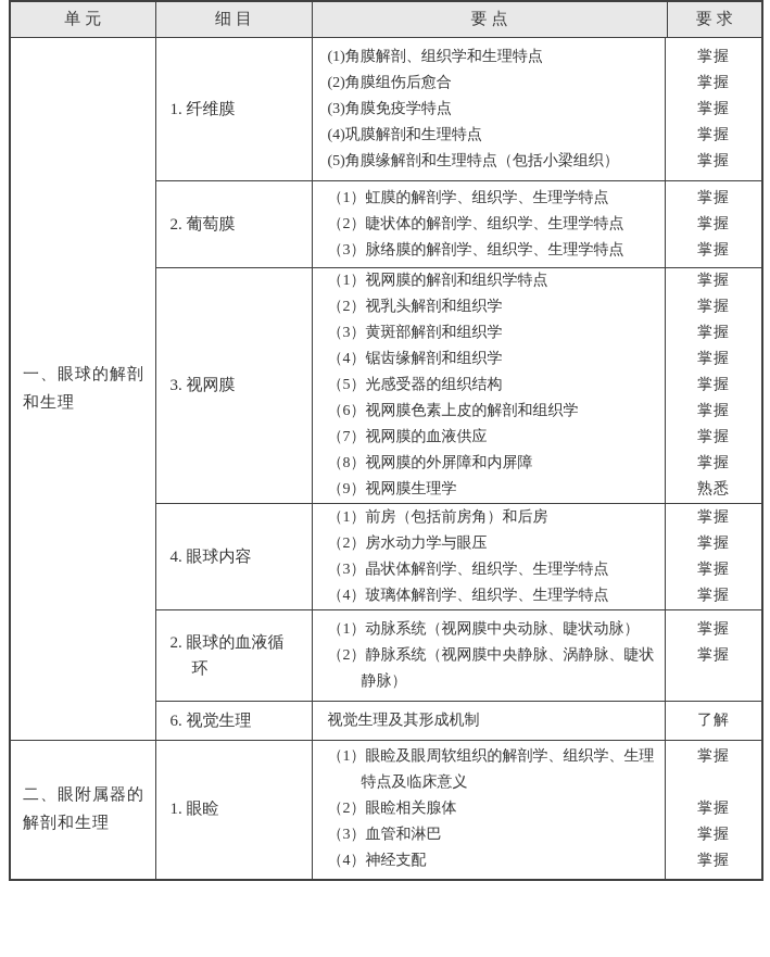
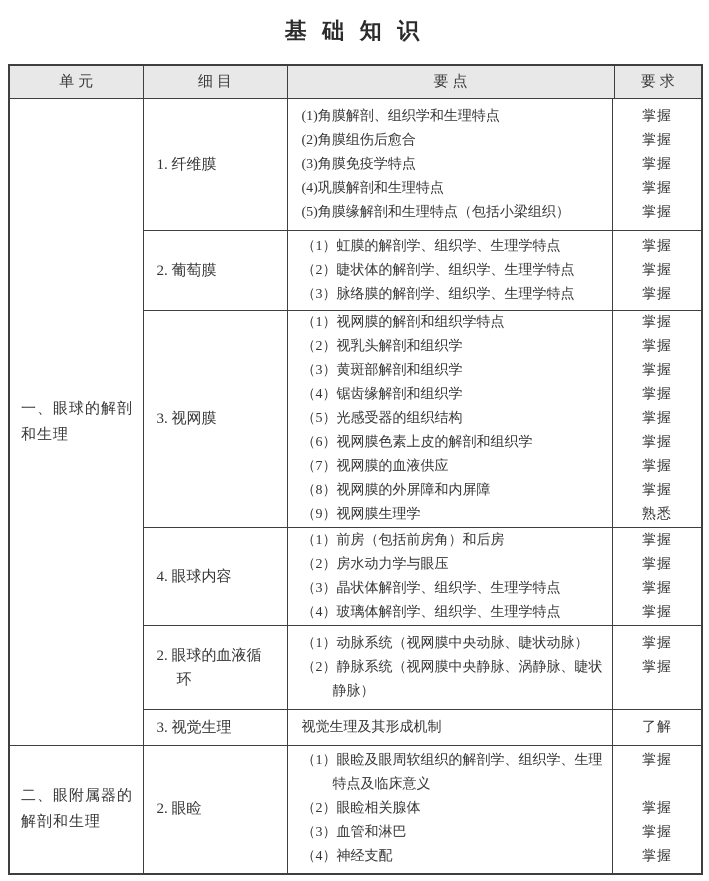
+ 基 础 知 识
  单元	细目	要点	要求
  一、眼球的解剖 和生理	1. 纤维膜	(1)角膜解剖、组织学和生理特点 掌握(2)角膜组伤后愈合 掌握(3)角膜免疫学特点 掌握(4)巩膜解剖和生理特点 掌握(5)角膜缘解剖和生理特点（包括小梁组织） 掌握
  2. 葡萄膜	（1）虹膜的解剖学、组织学、生理学特点 掌握（2）睫状体的解剖学、组织学、生理学特点 掌握（3）脉络膜的解剖学、组织学、生理学特点 掌握
  3. 视网膜	（1）视网膜的解剖和组织学特点 掌握（2）视乳头解剖和组织学 掌握（3）黄斑部解剖和组织学 掌握（4）锯齿缘解剖和组织学 掌握（5）光感受器的组织结构 掌握（6）视网膜色素上皮的解剖和组织学 掌握（7）视网膜的血液供应 掌握（8）视网膜的外屏障和内屏障 掌握（9）视网膜生理学 熟悉
  4. 眼球内容	（1）前房（包括前房角）和后房 掌握（2）房水动力学与眼压 掌握（3）晶状体解剖学、组织学、生理学特点 掌握（4）玻璃体解剖学、组织学、生理学特点 掌握
  2. 眼球的血液循 环	（1）动脉系统（视网膜中央动脉、睫状动脉） 掌握（2）静脉系统（视网膜中央静脉、涡静脉、睫状 静脉）掌握
- 6. 视觉生理	视觉生理及其形成机制 了解
+ 3. 视觉生理	视觉生理及其形成机制 了解
- 二、眼附属器的 解剖和生理	1. 眼睑	（1）眼睑及眼周软组织的解剖学、组织学、生理 特点及临床意义掌握（2）眼睑相关腺体 掌握（3）血管和淋巴 掌握（4）神经支配 掌握
+ 二、眼附属器的 解剖和生理	2. 眼睑	（1）眼睑及眼周软组织的解剖学、组织学、生理 特点及临床意义掌握（2）眼睑相关腺体 掌握（3）血管和淋巴 掌握（4）神经支配 掌握
